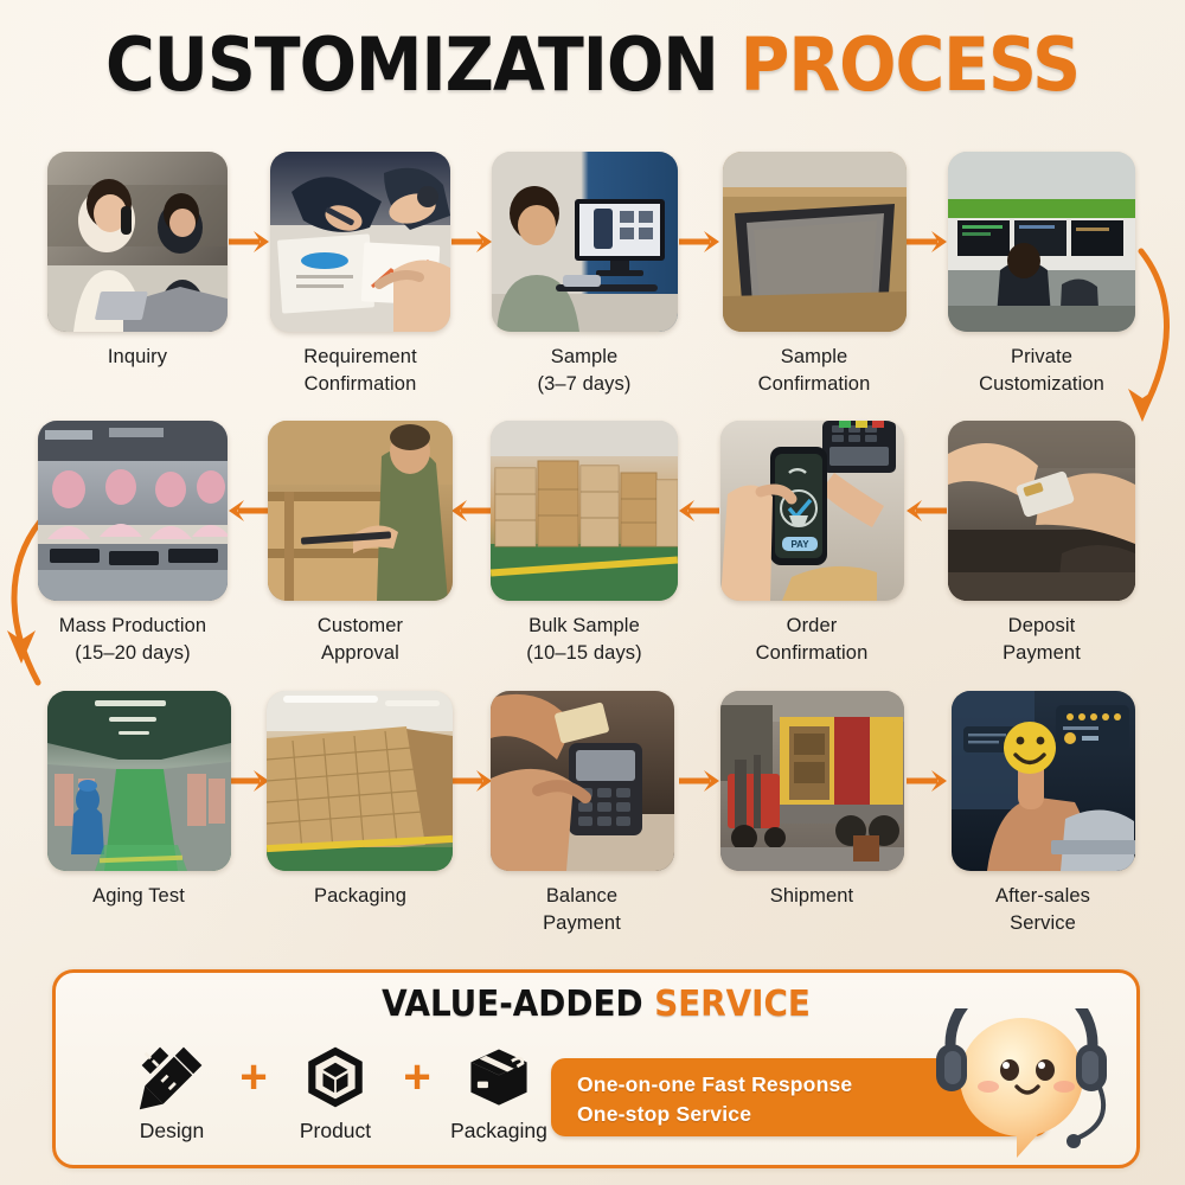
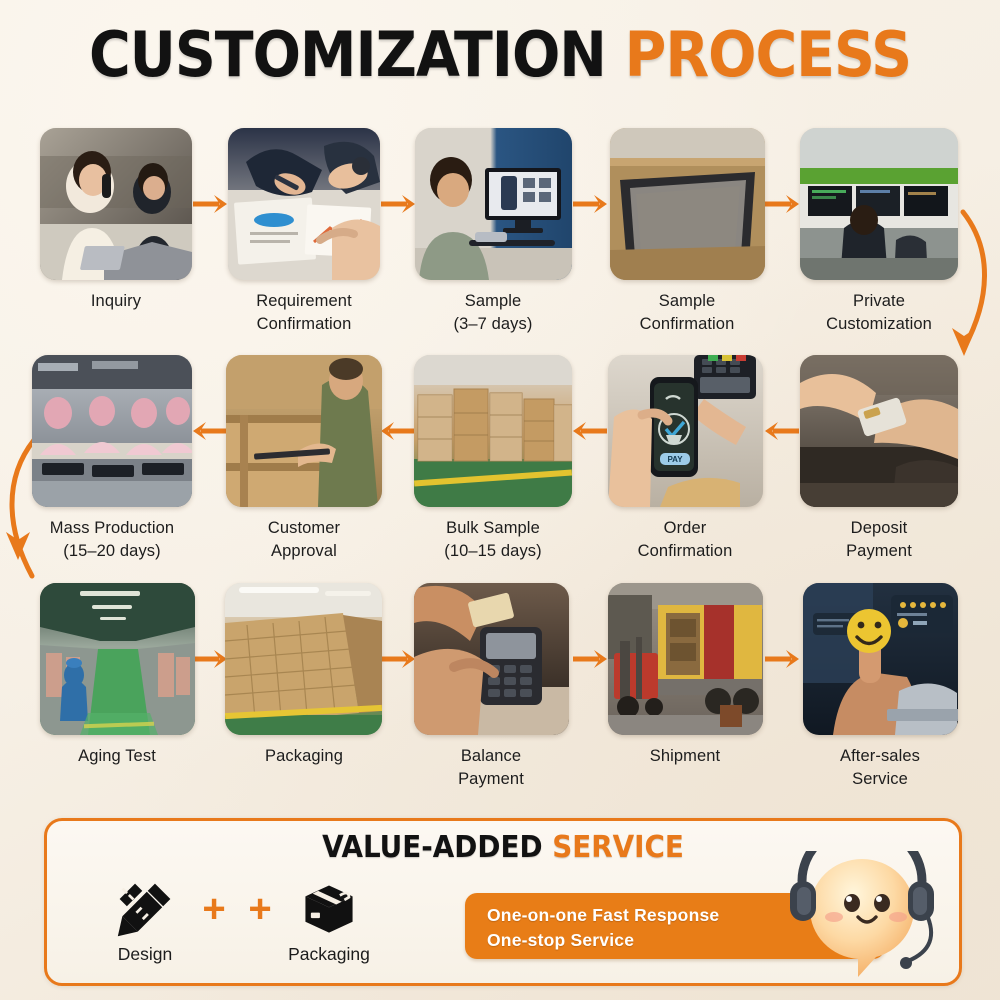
  CUSTOMIZATION PROCESS
  Inquiry
  Requirement
  Confirmation
  Sample
  (3–7 days)
  Sample
  Confirmation
  Private
  Customization
  Mass Production
  (15–20 days)
  Customer
  Approval
  Bulk Sample
  (10–15 days)
  PAY
  Order
  Confirmation
  Deposit
  Payment
  Aging Test
  Packaging
  Balance
  Payment
  Shipment
  After-sales
  Service
  VALUE-ADDED SERVICE
  Design
  +
- Product
  +
  Packaging
  One-on-one Fast Response
  One-stop Service
